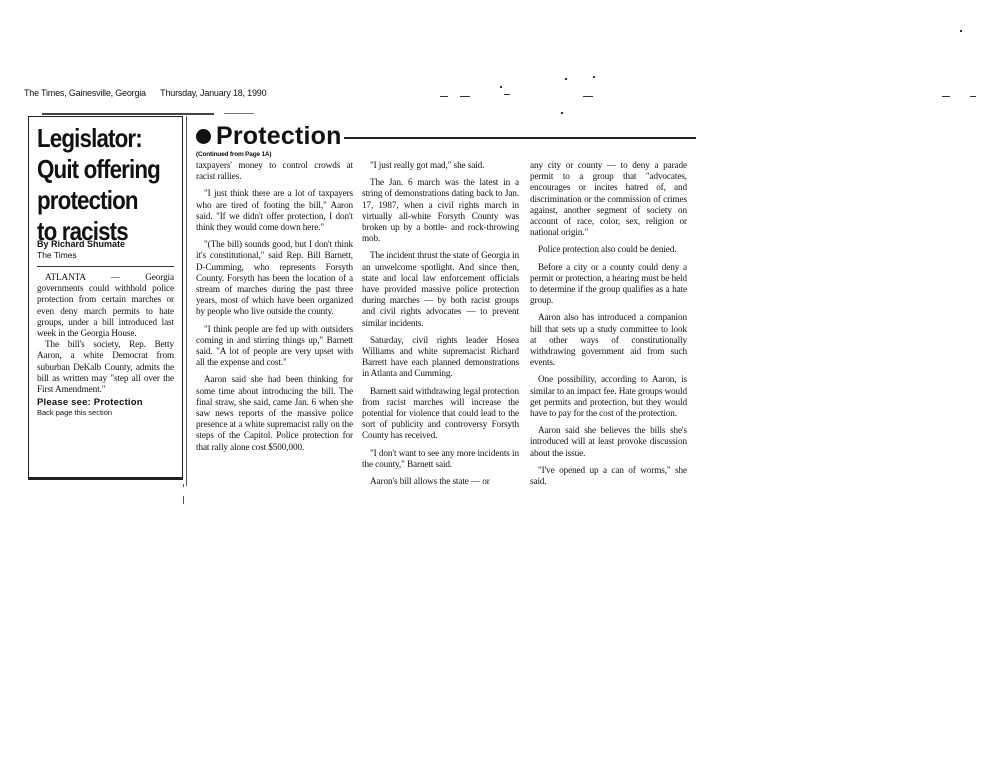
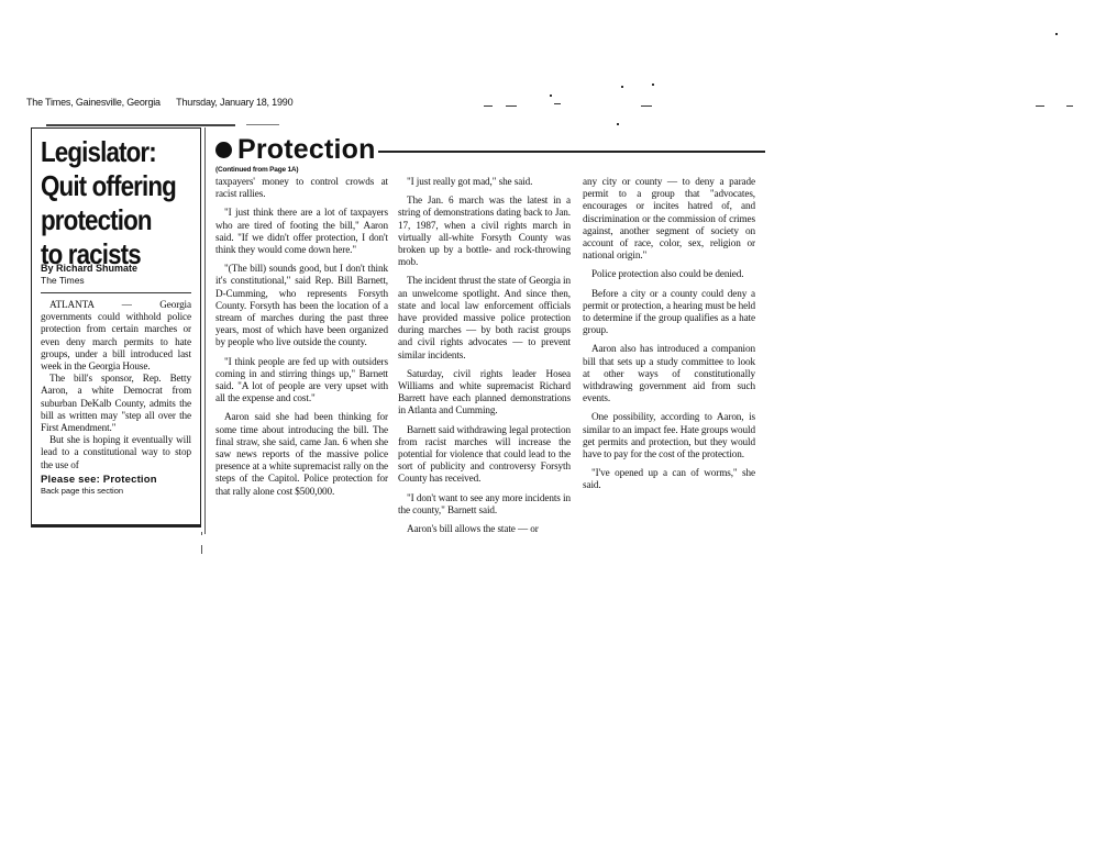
  The Times, Gainesville, Georgia Thursday, January 18, 1990
  Legislator:
  Quit offering
  protection
  to racists
  By Richard Shumate
  The Times
  ATLANTA — Georgia governments could withhold police protection from certain marches or even deny march permits to hate groups, under a bill introduced last week in the Georgia House.
- The bill's society, Rep. Betty Aaron, a white Democrat from suburban DeKalb County, admits the bill as written may "step all over the First Amendment."
+ The bill's sponsor, Rep. Betty Aaron, a white Democrat from suburban DeKalb County, admits the bill as written may "step all over the First Amendment."
+ But she is hoping it eventually will lead to a constitutional way to stop the use of
  Please see: Protection
  Back page this section
  Protection
  taxpayers' money to control crowds at racist rallies.
  "I just think there are a lot of taxpayers who are tired of footing the bill," Aaron said. "If we didn't offer protection, I don't think they would come down here."
  "(The bill) sounds good, but I don't think it's constitutional," said Rep. Bill Barnett, D-Cumming, who represents Forsyth County. Forsyth has been the location of a stream of marches during the past three years, most of which have been organized by people who live outside the county.
  "I think people are fed up with outsiders coming in and stirring things up," Barnett said. "A lot of people are very upset with all the expense and cost."
  Aaron said she had been thinking for some time about introducing the bill. The final straw, she said, came Jan. 6 when she saw news reports of the massive police presence at a white supremacist rally on the steps of the Capitol. Police protection for that rally alone cost $500,000.
  "I just really got mad," she said.
  The Jan. 6 march was the latest in a string of demonstrations dating back to Jan. 17, 1987, when a civil rights march in virtually all-white Forsyth County was broken up by a bottle- and rock-throwing mob.
  The incident thrust the state of Georgia in an unwelcome spotlight. And since then, state and local law enforcement officials have provided massive police protection during marches — by both racist groups and civil rights advocates — to prevent similar incidents.
  Saturday, civil rights leader Hosea Williams and white supremacist Richard Barrett have each planned demonstrations in Atlanta and Cumming.
  Barnett said withdrawing legal protection from racist marches will increase the potential for violence that could lead to the sort of publicity and controversy Forsyth County has received.
  "I don't want to see any more incidents in the county," Barnett said.
  Aaron's bill allows the state — or
  any city or county — to deny a parade permit to a group that "advocates, encourages or incites hatred of, and discrimination or the commission of crimes against, another segment of society on account of race, color, sex, religion or national origin."
  Police protection also could be denied.
  Before a city or a county could deny a permit or protection, a hearing must be held to determine if the group qualifies as a hate group.
  Aaron also has introduced a companion bill that sets up a study committee to look at other ways of constitutionally withdrawing government aid from such events.
  One possibility, according to Aaron, is similar to an impact fee. Hate groups would get permits and protection, but they would have to pay for the cost of the protection.
- Aaron said she believes the bills she's introduced will at least provoke discussion about the issue.
  "I've opened up a can of worms," she said.
